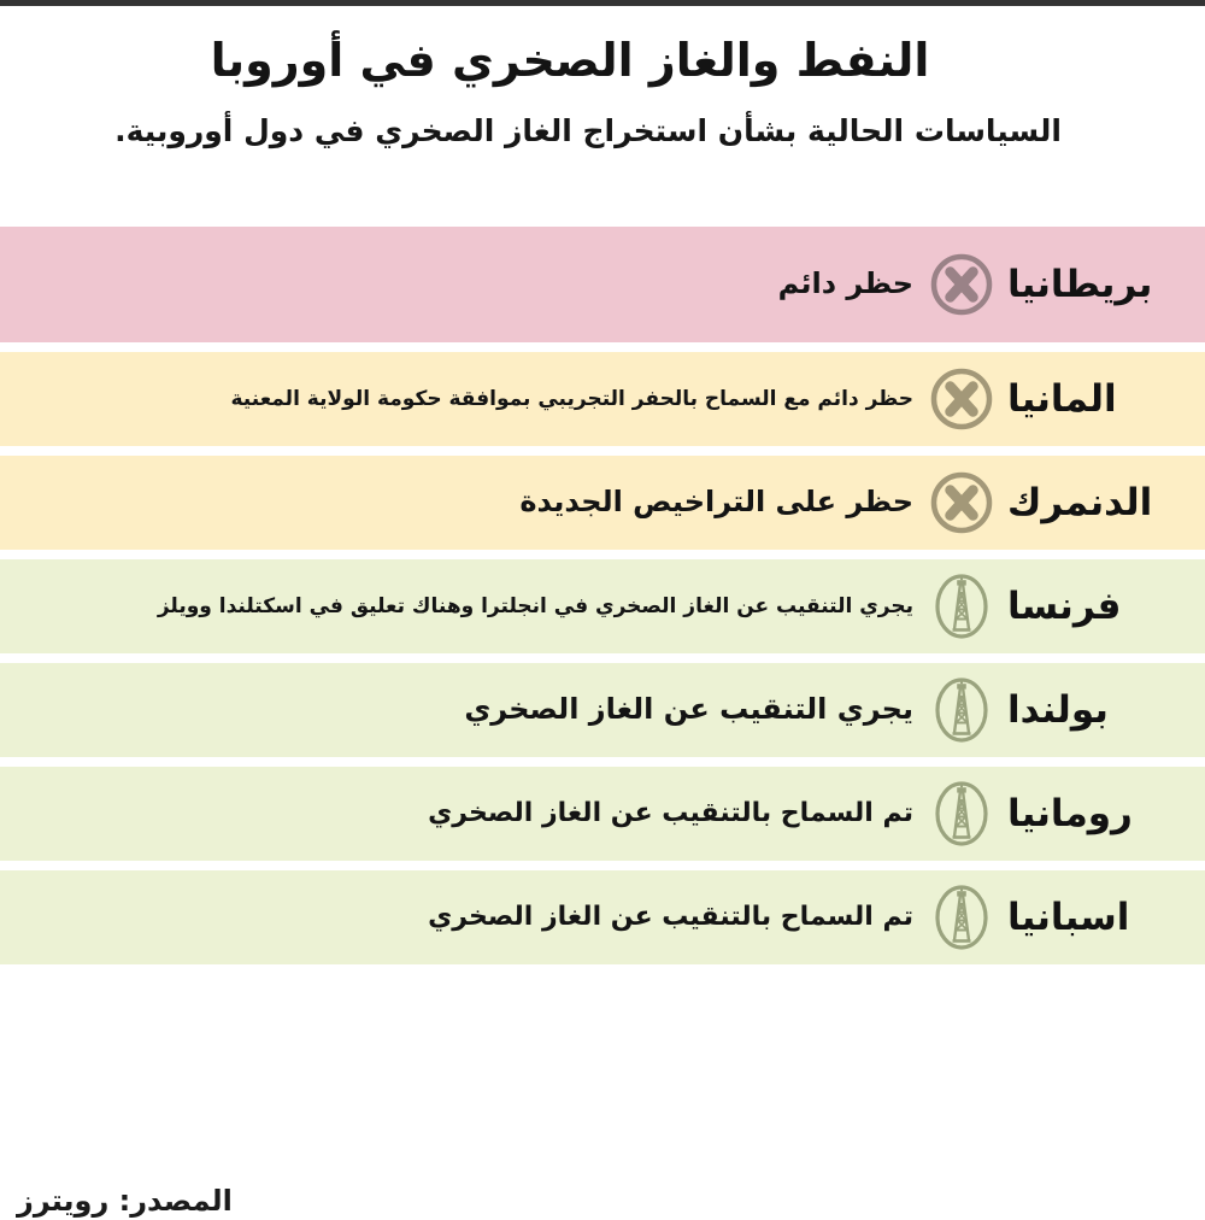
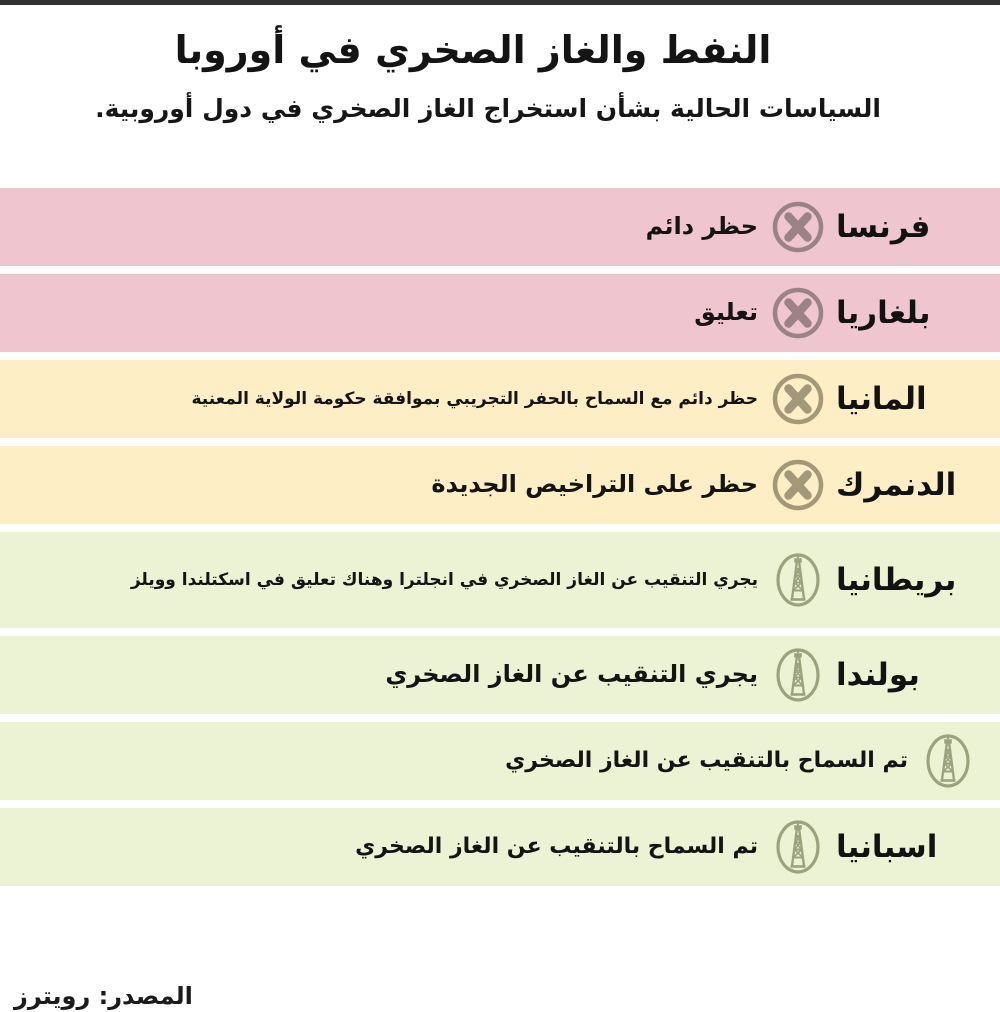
  النفط والغاز الصخري في أوروبا
  السياسات الحالية بشأن استخراج الغاز الصخري في دول أوروبية.
- بريطانيا
+ فرنسا
  حظر دائم
+ بلغاريا
+ تعليق
  المانيا
  حظر دائم مع السماح بالحفر التجريبي بموافقة حكومة الولاية المعنية
  الدنمرك
  حظر على التراخيص الجديدة
- فرنسا
+ بريطانيا
  يجري التنقيب عن الغاز الصخري في انجلترا وهناك تعليق في اسكتلندا وويلز
  بولندا
  يجري التنقيب عن الغاز الصخري
- رومانيا
  تم السماح بالتنقيب عن الغاز الصخري
  اسبانيا
  تم السماح بالتنقيب عن الغاز الصخري
  المصدر: رويترز
